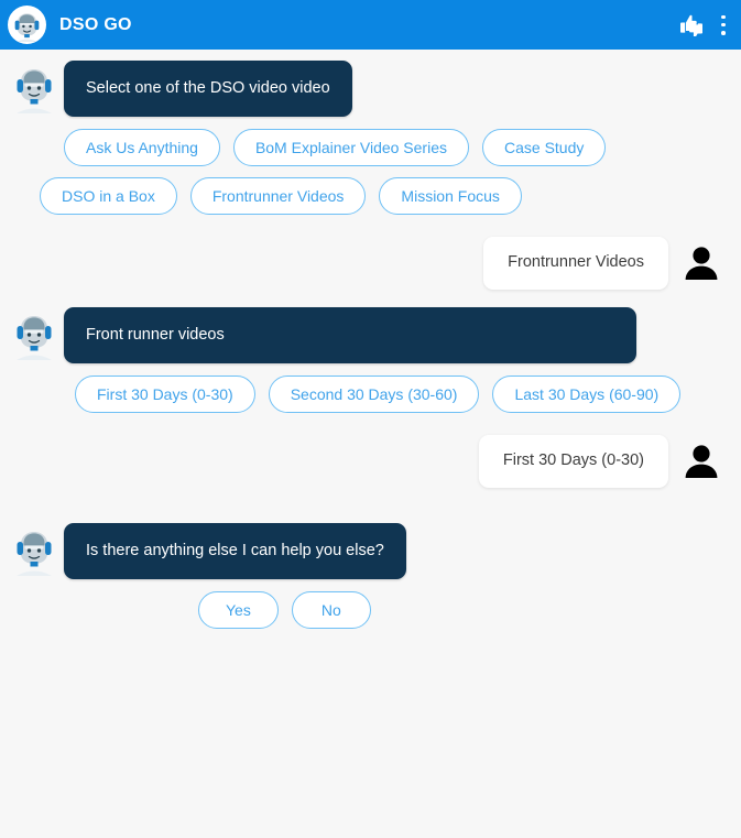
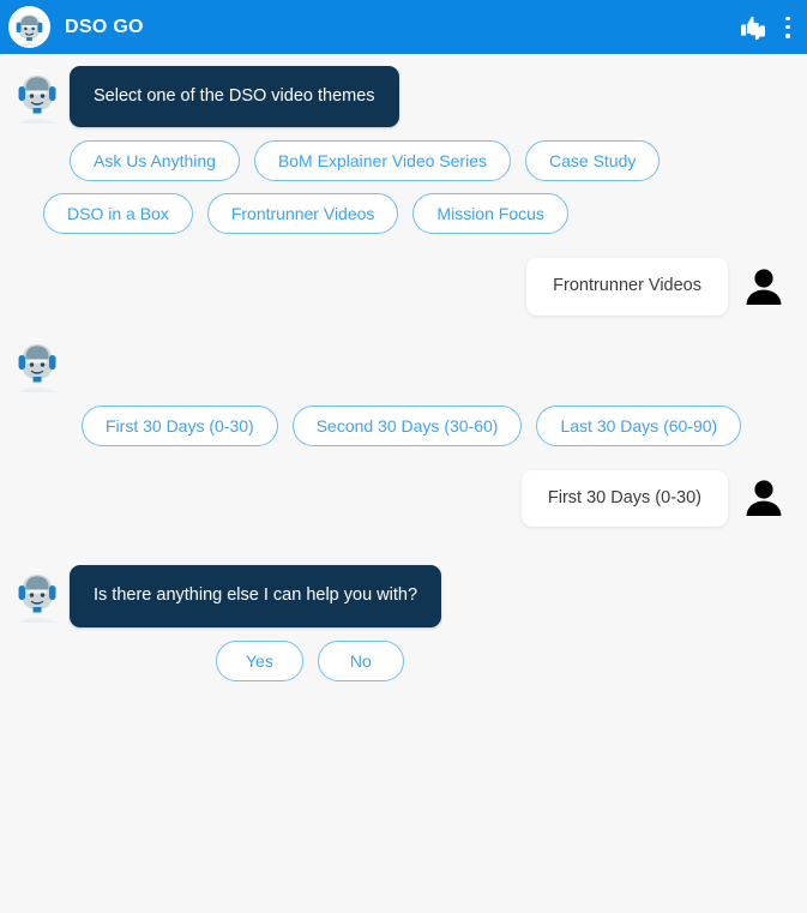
  DSO GO
- Select one of the DSO video video
+ Select one of the DSO video themes
  Ask Us Anything
  BoM Explainer Video Series
  Case Study
  DSO in a Box
  Frontrunner Videos
  Mission Focus
  Frontrunner Videos
- Front runner videos
  First 30 Days (0-30)
  Second 30 Days (30-60)
  Last 30 Days (60-90)
  First 30 Days (0-30)
- Is there anything else I can help you else?
+ Is there anything else I can help you with?
  Yes
  No
